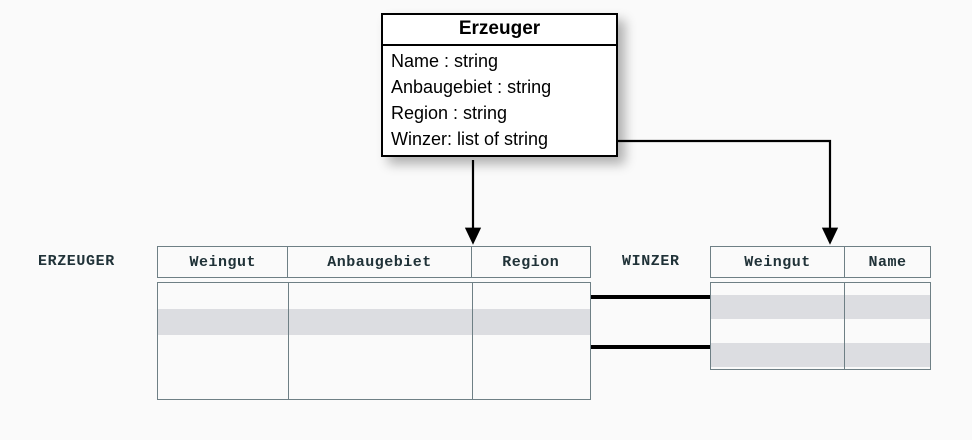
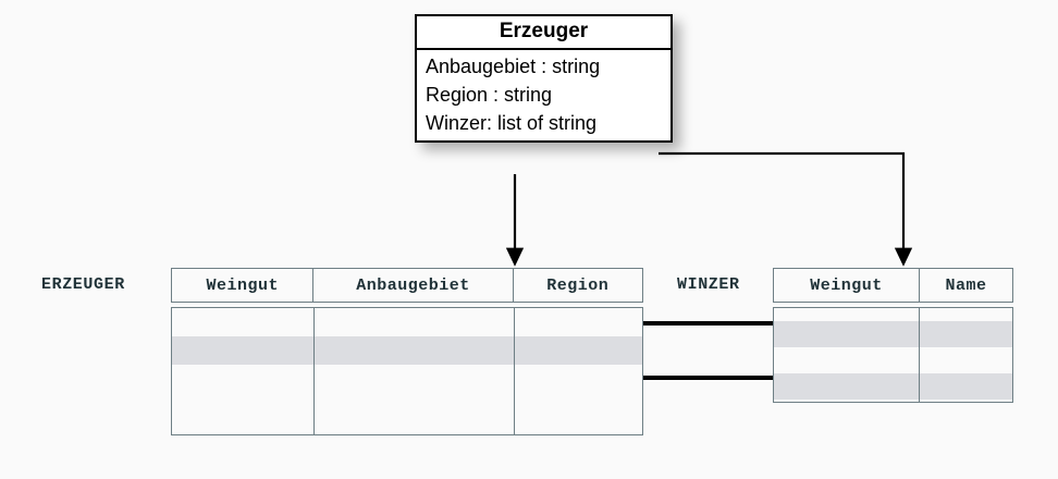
  Erzeuger
- Name : string
  Anbaugebiet : string
  Region : string
  Winzer: list of string
  ERZEUGER
  Weingut
  Anbaugebiet
  Region
  WINZER
  Weingut
  Name
